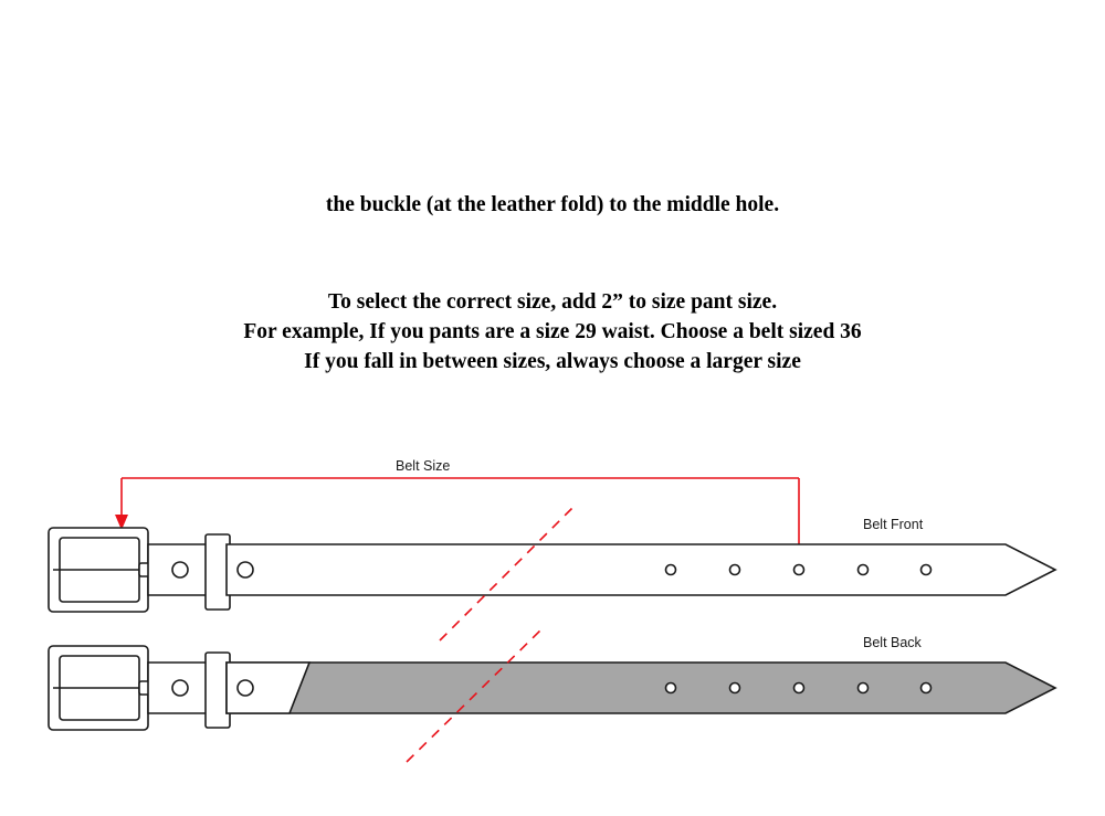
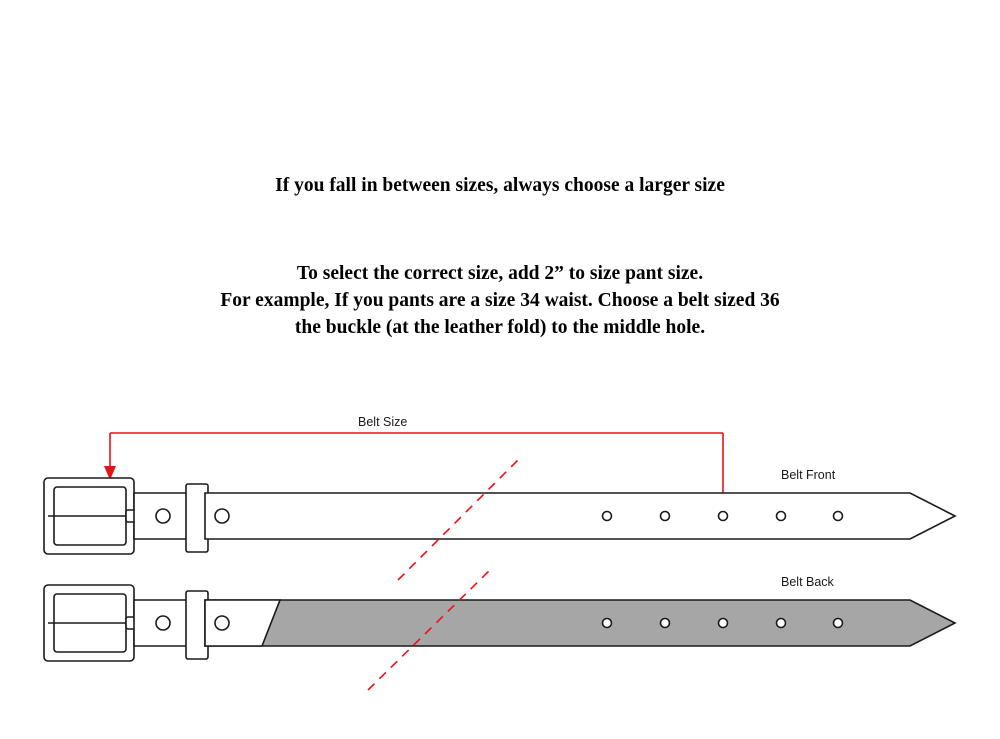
- the buckle (at the leather fold) to the middle hole.
+ If you fall in between sizes, always choose a larger size
  To select the correct size, add 2” to size pant size.
- For example, If you pants are a size 29 waist. Choose a belt sized 36
+ For example, If you pants are a size 34 waist. Choose a belt sized 36
- If you fall in between sizes, always choose a larger size
+ the buckle (at the leather fold) to the middle hole.
  Belt Size
  Belt Front
  Belt Back
